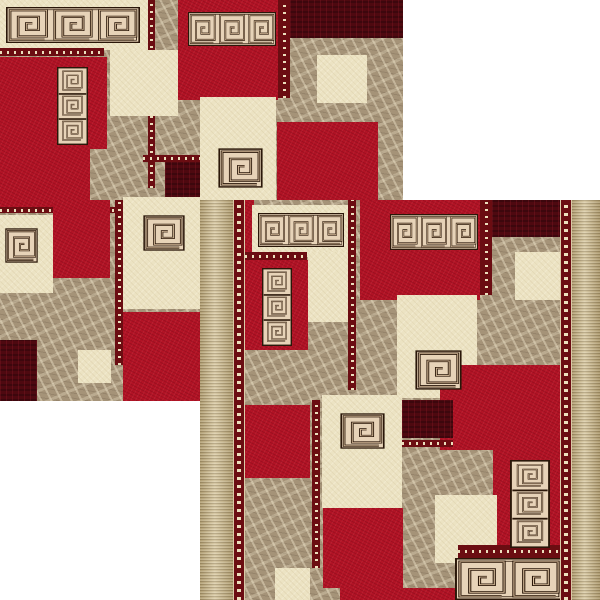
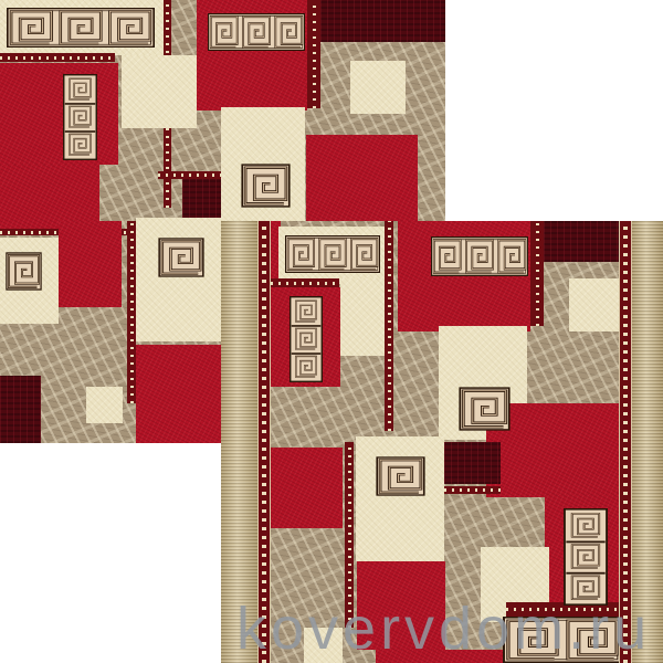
+ kovervdom.ru
